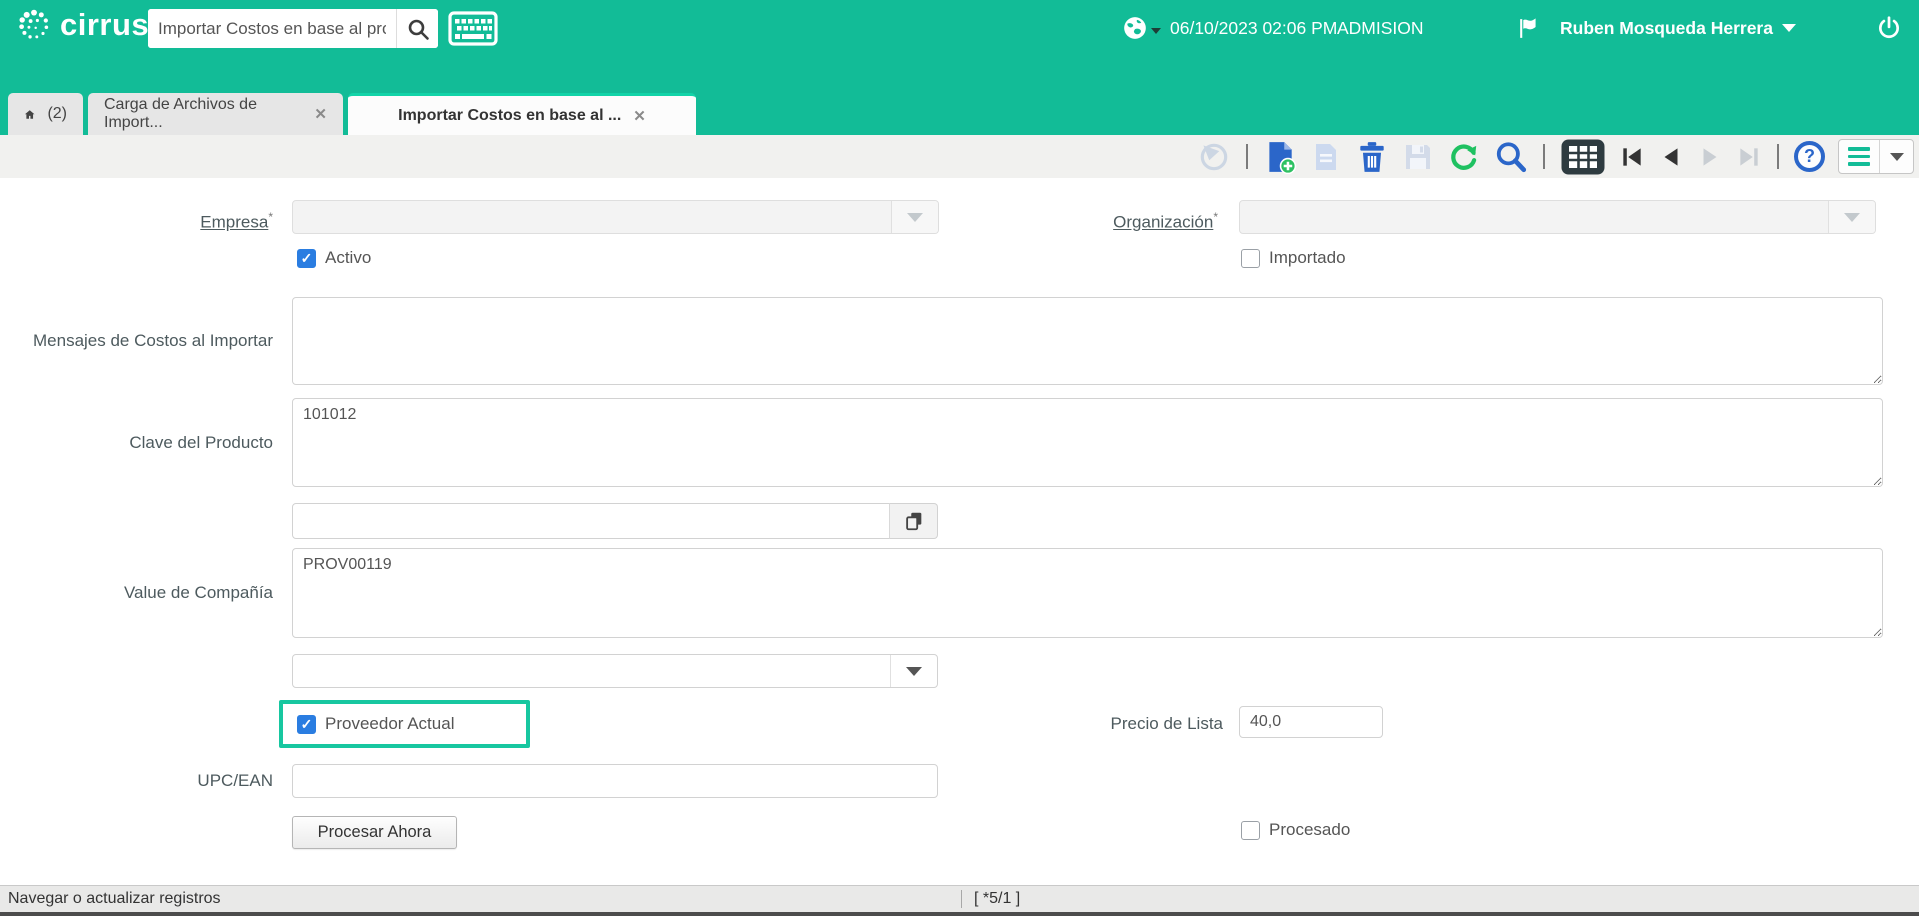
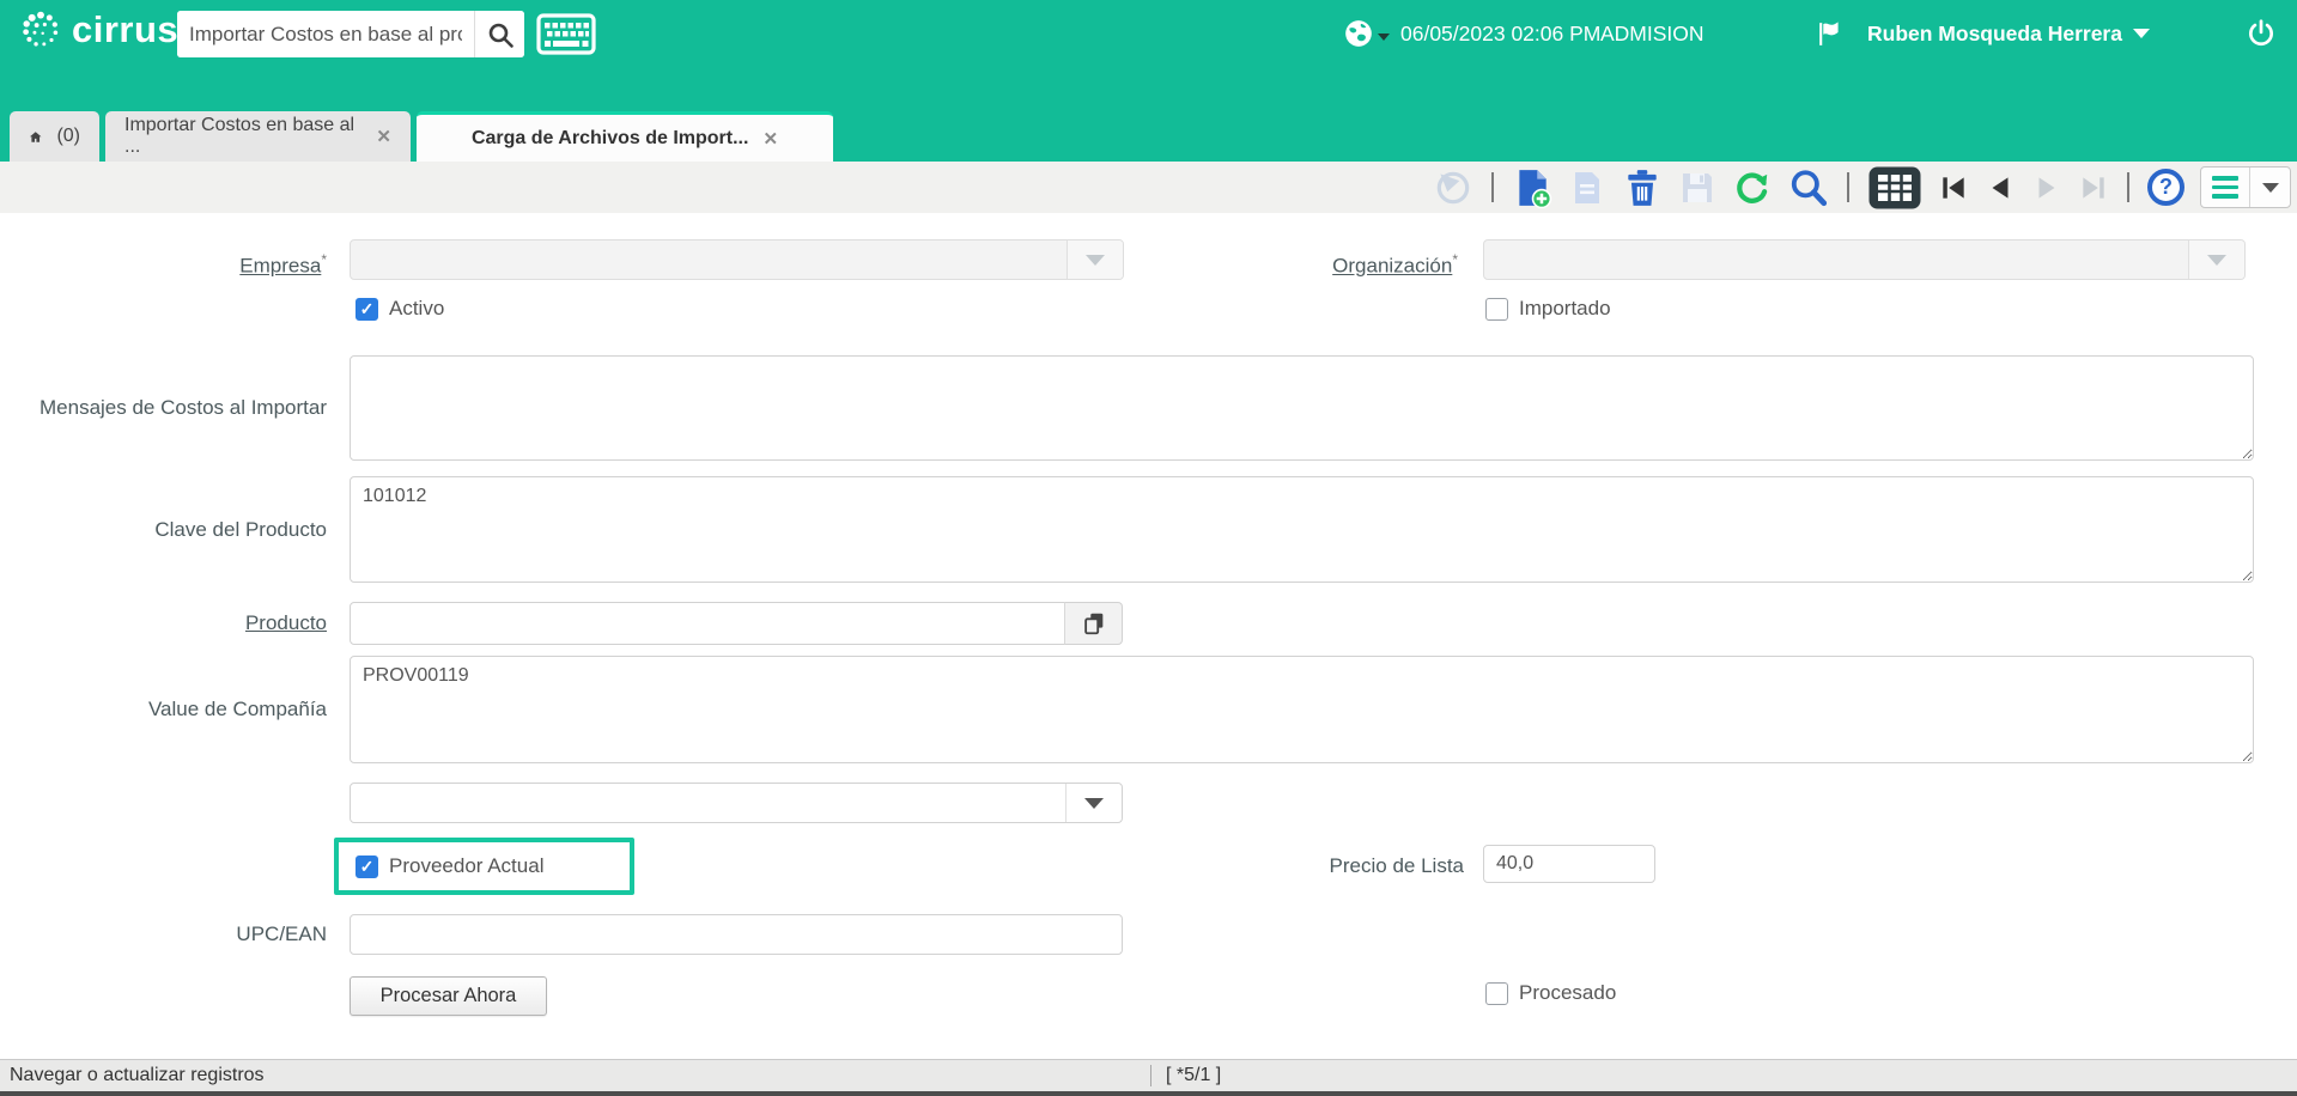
  cirrus
  Importar Costos en base al pr
- 06/10/2023 02:06 PM
+ 06/05/2023 02:06 PM
  ADMISION
  Ruben Mosqueda Herrera
- (2)
+ (0)
- Carga de Archivos de Import...
+ Importar Costos en base al ...
  ✕
- Importar Costos en base al ...
+ Carga de Archivos de Import...
  ✕
  ?
  Empresa*
  Organización*
  ✓
  Activo
  Importado
  Mensajes de Costos al Importar
  Clave del Producto
  101012
+ Producto
  Value de Compañía
  PROV00119
  ✓
  Proveedor Actual
  Precio de Lista
  40,0
  UPC/EAN
  Procesar Ahora
  Procesado
  Navegar o actualizar registros
  [ *5/1 ]
